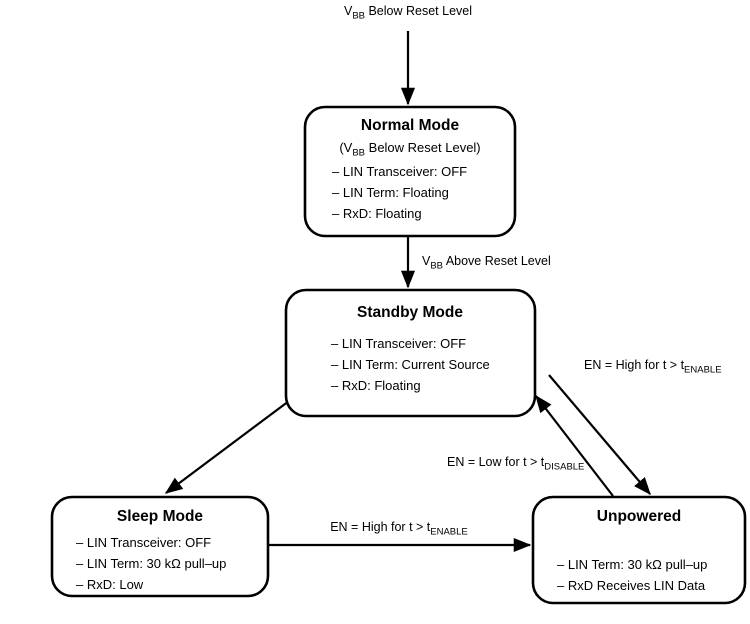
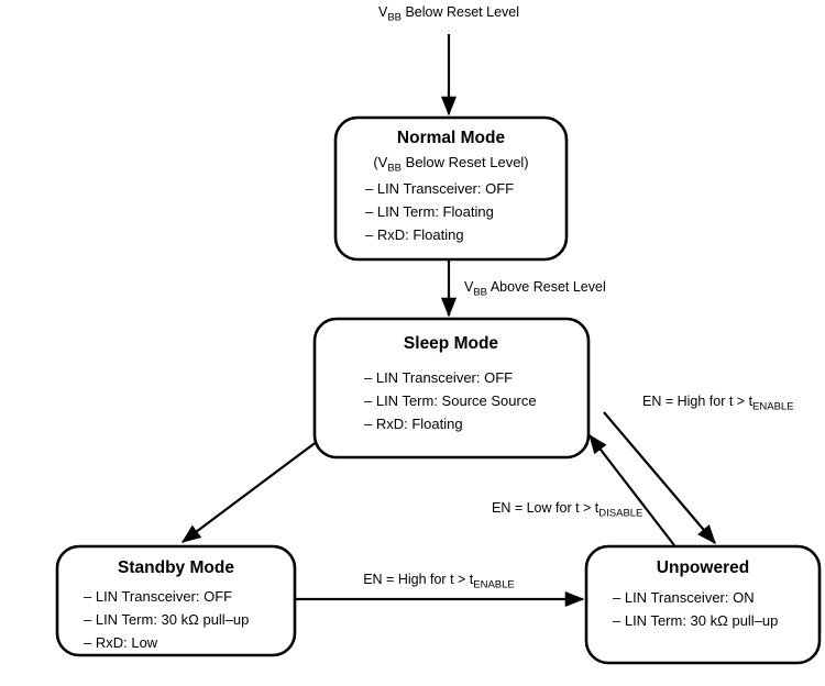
  VBB Below Reset Level
  VBB Above Reset Level
  EN = Low for t > tDISABLE
  EN = High for t > tENABLE
  EN = High for t > tENABLE
  Normal Mode
  (VBB Below Reset Level)
  – LIN Transceiver: OFF
  – LIN Term: Floating
  – RxD: Floating
- Standby Mode
+ Sleep Mode
  – LIN Transceiver: OFF
- – LIN Term: Current Source
+ – LIN Term: Source Source
  – RxD: Floating
- Sleep Mode
+ Standby Mode
  – LIN Transceiver: OFF
  – LIN Term: 30 kΩ pull–up
  – RxD: Low
  Unpowered
+ – LIN Transceiver: ON
  – LIN Term: 30 kΩ pull–up
- – RxD Receives LIN Data
